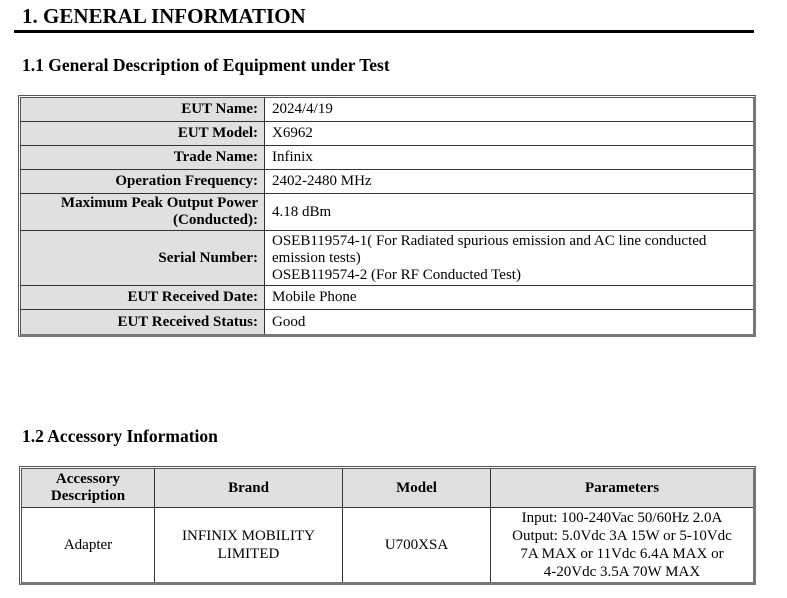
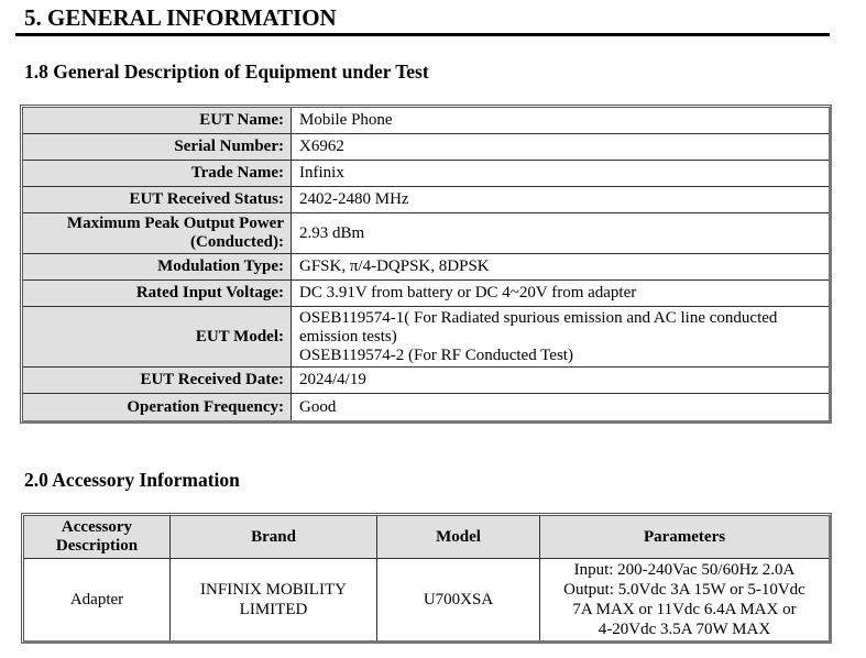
- 1. GENERAL INFORMATION
+ 5. GENERAL INFORMATION
- 1.1 General Description of Equipment under Test
+ 1.8 General Description of Equipment under Test
- EUT Name:	2024/4/19
+ EUT Name:	Mobile Phone
- EUT Model:	X6962
+ Serial Number:	X6962
  Trade Name:	Infinix
- Operation Frequency:	2402-2480 MHz
+ EUT Received Status:	2402-2480 MHz
- Maximum Peak Output Power (Conducted):	4.18 dBm
+ Maximum Peak Output Power (Conducted):	2.93 dBm
+ Modulation Type:	GFSK, π/4-DQPSK, 8DPSK
+ Rated Input Voltage:	DC 3.91V from battery or DC 4~20V from adapter
- Serial Number:	OSEB119574-1( For Radiated spurious emission and AC line conducted emission tests) OSEB119574-2 (For RF Conducted Test)
+ EUT Model:	OSEB119574-1( For Radiated spurious emission and AC line conducted emission tests) OSEB119574-2 (For RF Conducted Test)
- EUT Received Date:	Mobile Phone
+ EUT Received Date:	2024/4/19
- EUT Received Status:	Good
+ Operation Frequency:	Good
- 1.2 Accessory Information
+ 2.0 Accessory Information
  Accessory Description	Brand	Model	Parameters
- Adapter	INFINIX MOBILITY LIMITED	U700XSA	Input: 100-240Vac 50/60Hz 2.0A Output: 5.0Vdc 3A 15W or 5-10Vdc 7A MAX or 11Vdc 6.4A MAX or 4-20Vdc 3.5A 70W MAX
+ Adapter	INFINIX MOBILITY LIMITED	U700XSA	Input: 200-240Vac 50/60Hz 2.0A Output: 5.0Vdc 3A 15W or 5-10Vdc 7A MAX or 11Vdc 6.4A MAX or 4-20Vdc 3.5A 70W MAX
